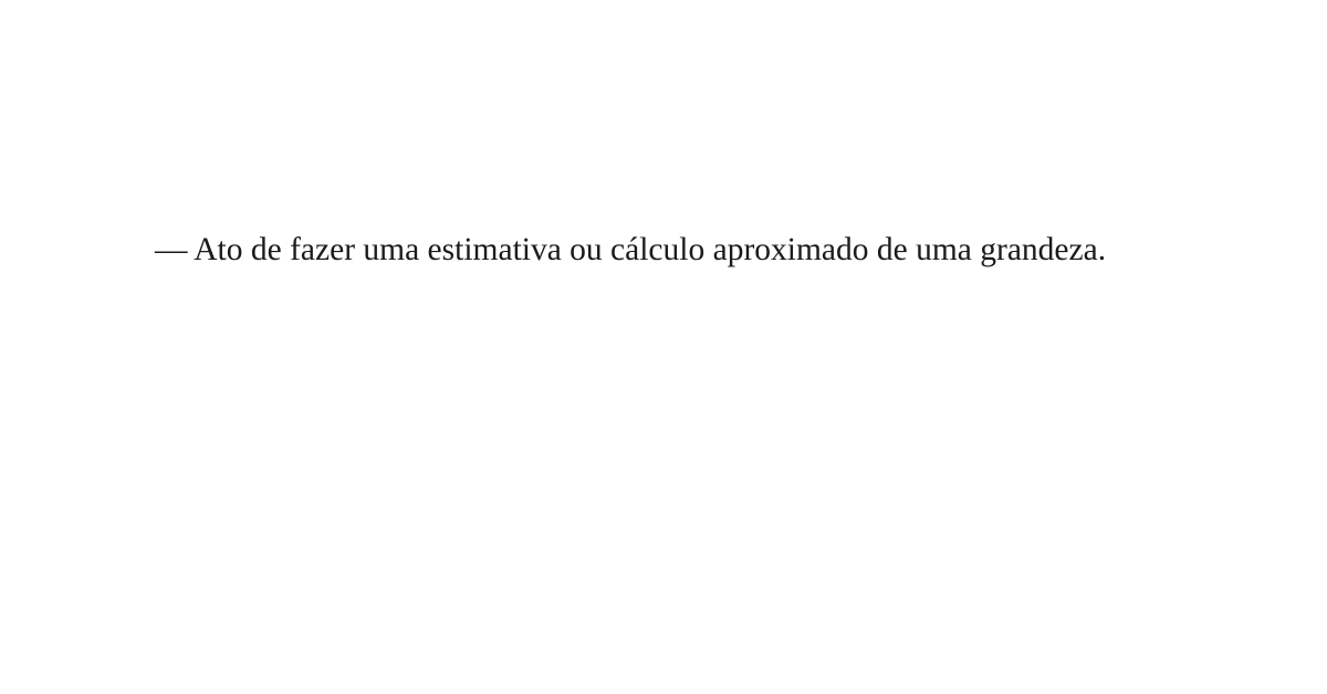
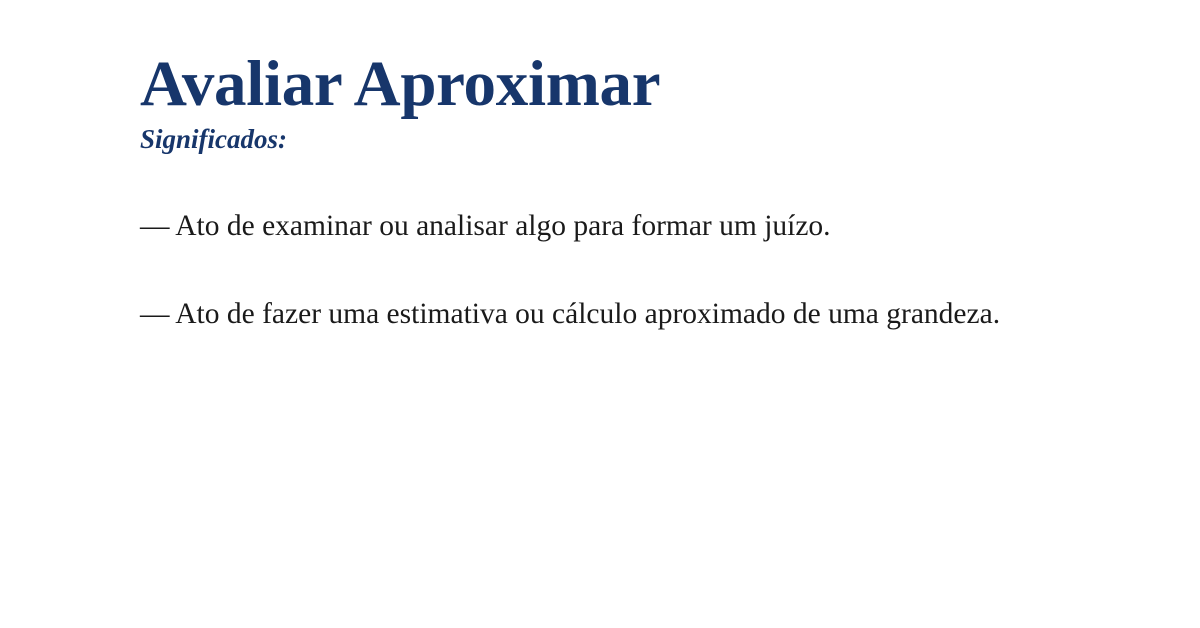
+ Avaliar Aproximar
+ Significados:
+ — Ato de examinar ou analisar algo para formar um juízo.
  — Ato de fazer uma estimativa ou cálculo aproximado de uma grandeza.
